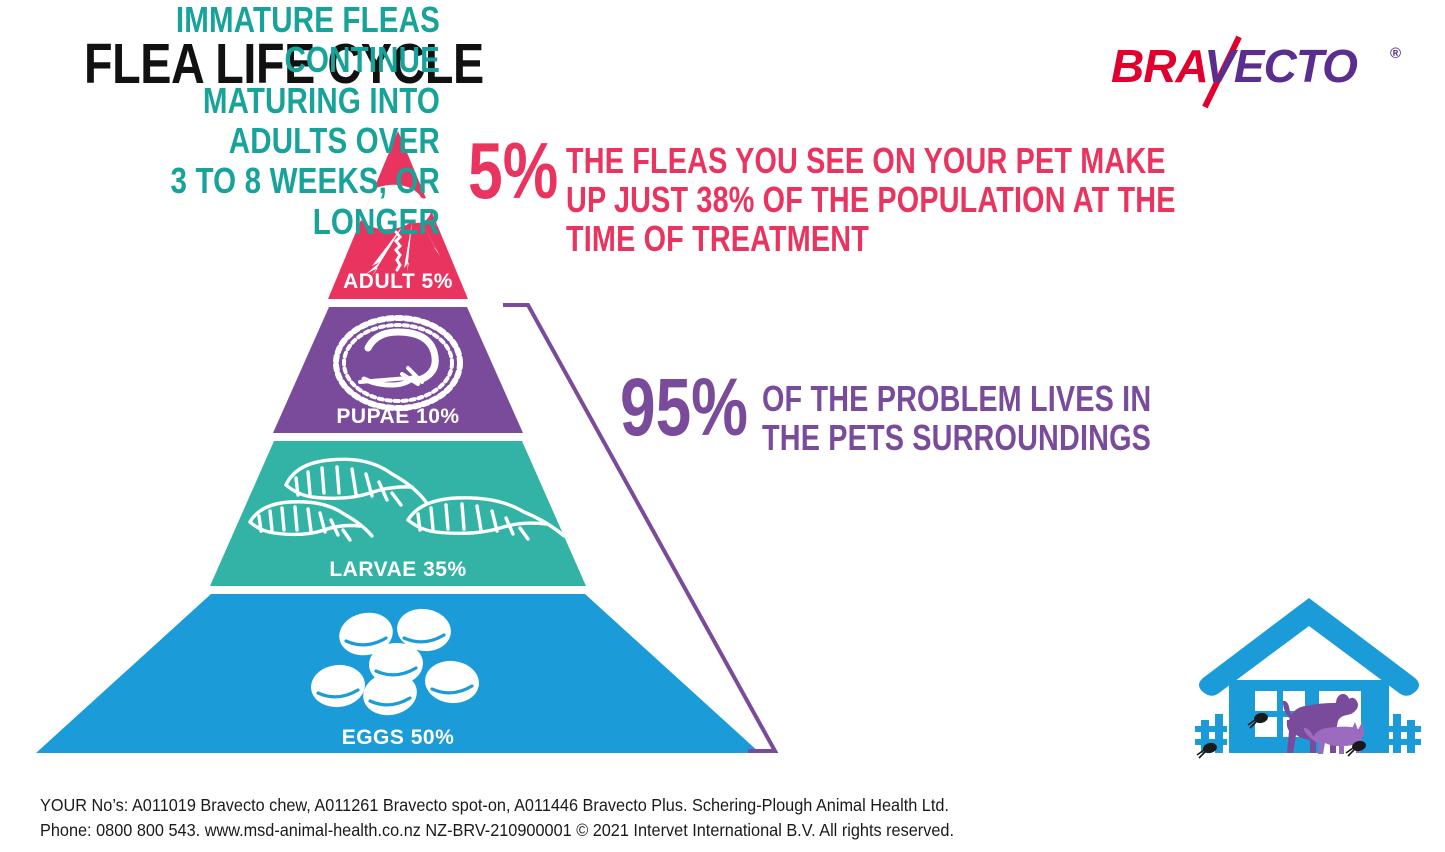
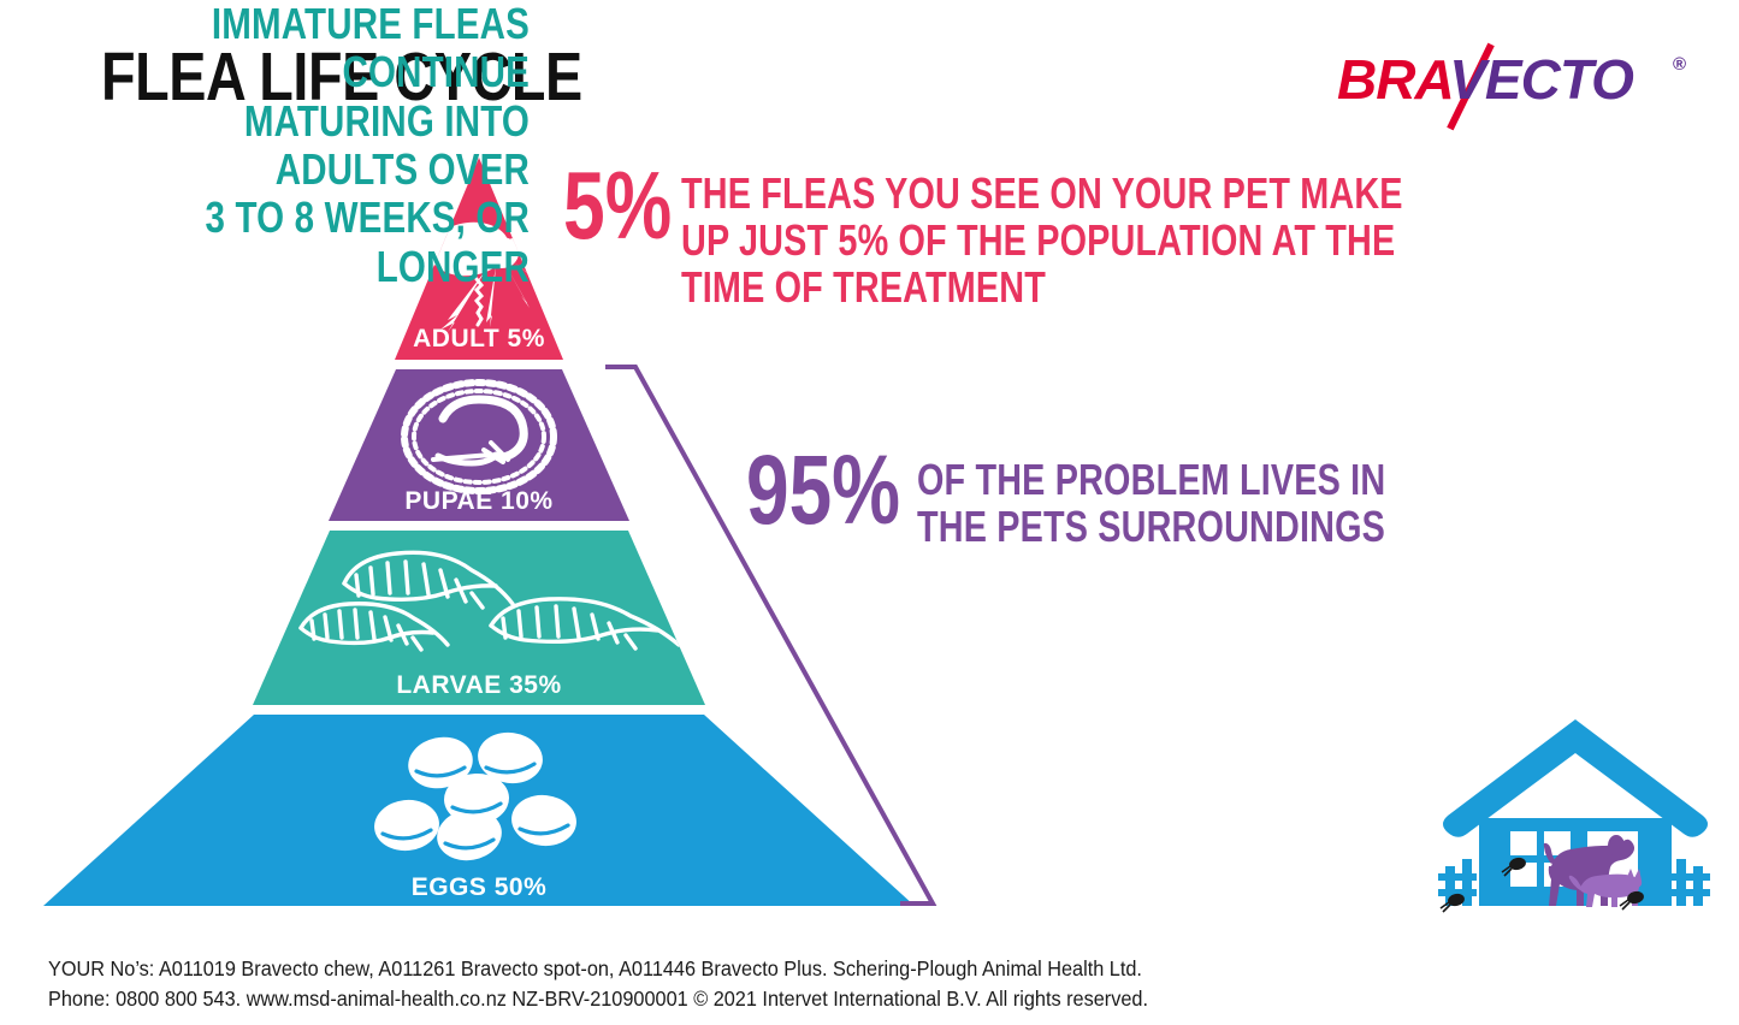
  FLEA LIFE CYCLE
  BRAVECTO
  ®
  ADULT 5%
  PUPAE 10%
  LARVAE 35%
  EGGS 50%
  5%
  THE FLEAS YOU SEE ON YOUR PET MAKE
- UP JUST 38% OF THE POPULATION AT THE
+ UP JUST 5% OF THE POPULATION AT THE
  TIME OF TREATMENT
  95%
  OF THE PROBLEM LIVES IN
  THE PETS SURROUNDINGS
  IMMATURE FLEAS CONTINUE
  MATURING INTO ADULTS OVER
  3 TO 8 WEEKS, OR LONGER
  YOUR No’s: A011019 Bravecto chew, A011261 Bravecto spot-on, A011446 Bravecto Plus. Schering-Plough Animal Health Ltd.
  Phone: 0800 800 543. www.msd-animal-health.co.nz NZ-BRV-210900001 © 2021 Intervet International B.V. All rights reserved.
